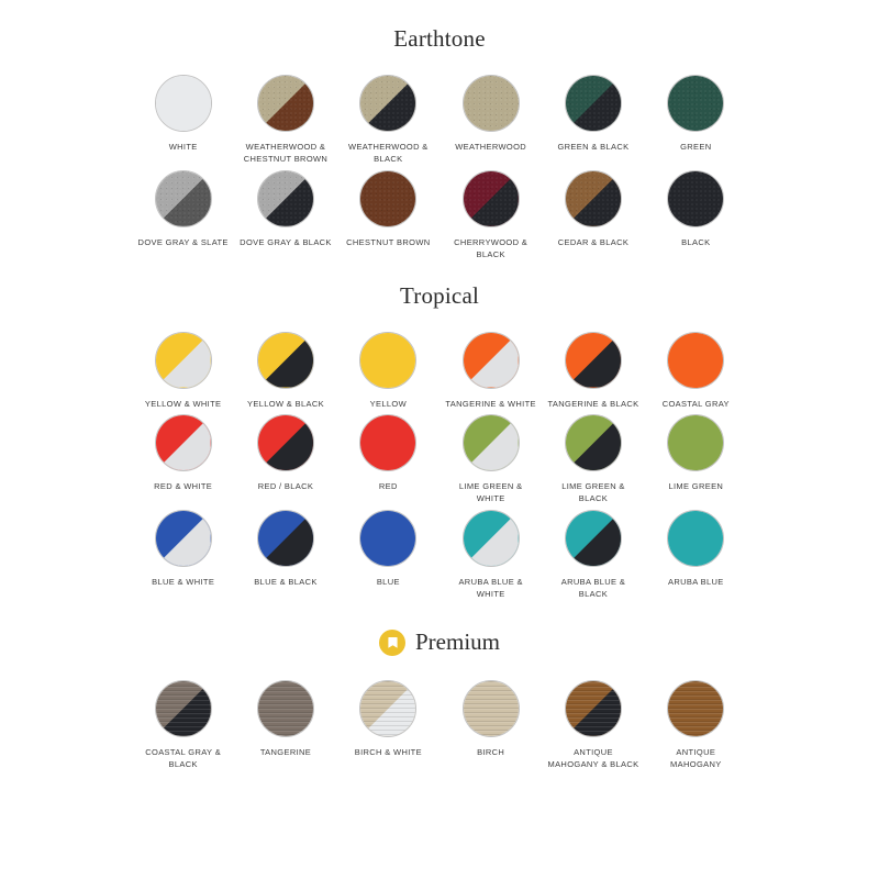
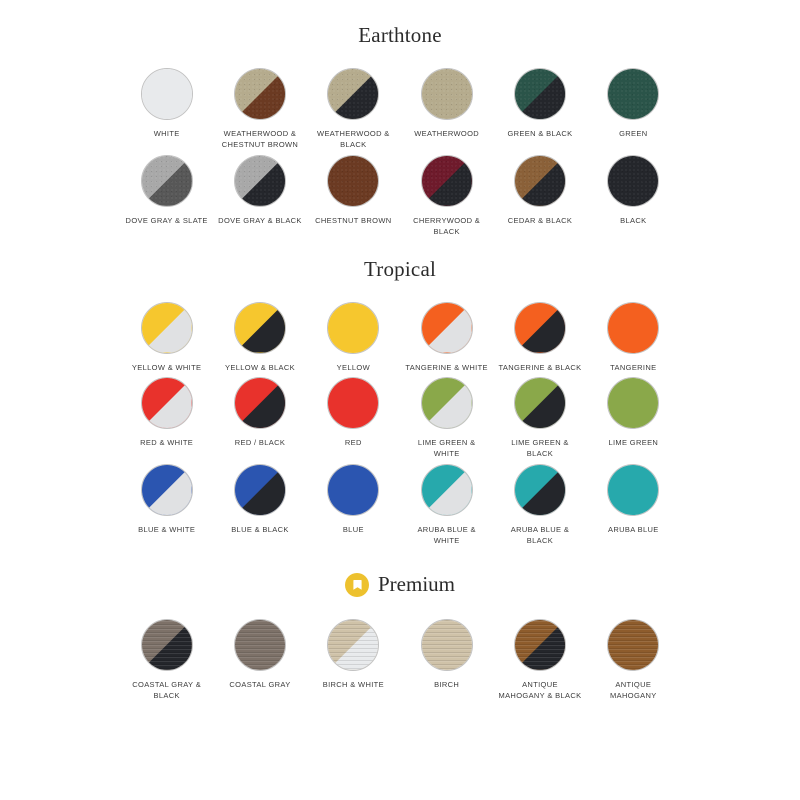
  Earthtone
  WHITE
  WEATHERWOOD & CHESTNUT BROWN
  WEATHERWOOD & BLACK
  WEATHERWOOD
  GREEN & BLACK
  GREEN
  DOVE GRAY & SLATE
  DOVE GRAY & BLACK
  CHESTNUT BROWN
  CHERRYWOOD & BLACK
  CEDAR & BLACK
  BLACK
  Tropical
  YELLOW & WHITE
  YELLOW & BLACK
  YELLOW
  TANGERINE & WHITE
  TANGERINE & BLACK
- COASTAL GRAY
+ TANGERINE
  RED & WHITE
  RED / BLACK
  RED
  LIME GREEN & WHITE
  LIME GREEN & BLACK
  LIME GREEN
  BLUE & WHITE
  BLUE & BLACK
  BLUE
  ARUBA BLUE & WHITE
  ARUBA BLUE & BLACK
  ARUBA BLUE
  Premium
  COASTAL GRAY & BLACK
- TANGERINE
+ COASTAL GRAY
  BIRCH & WHITE
  BIRCH
  ANTIQUE MAHOGANY & BLACK
  ANTIQUE MAHOGANY
